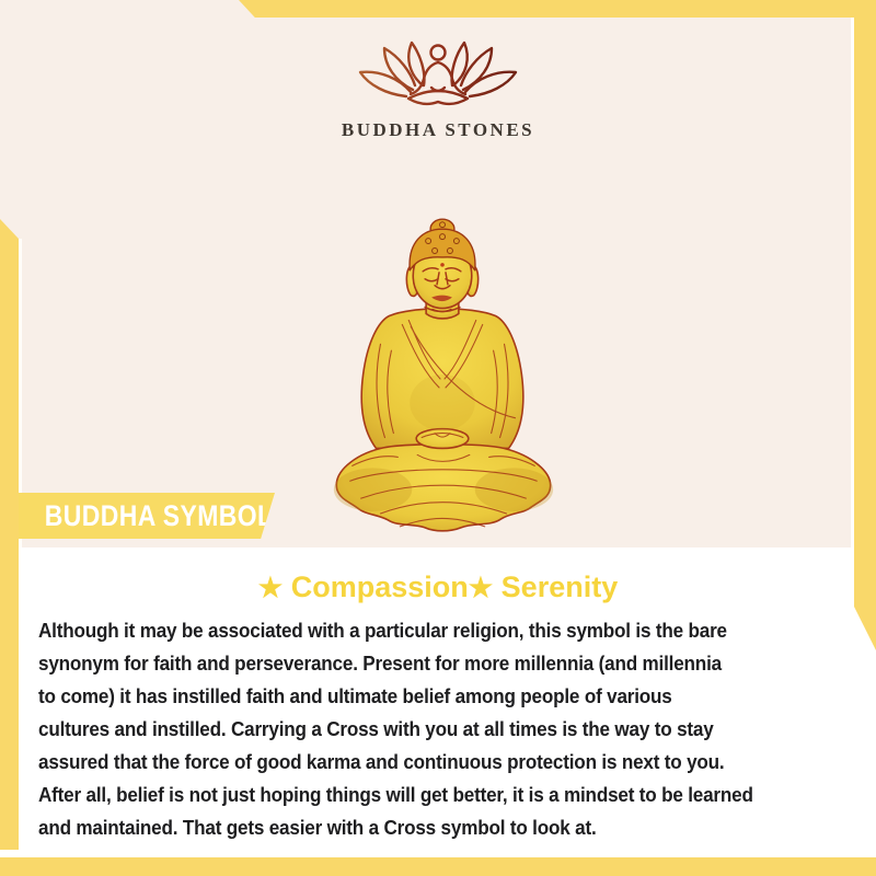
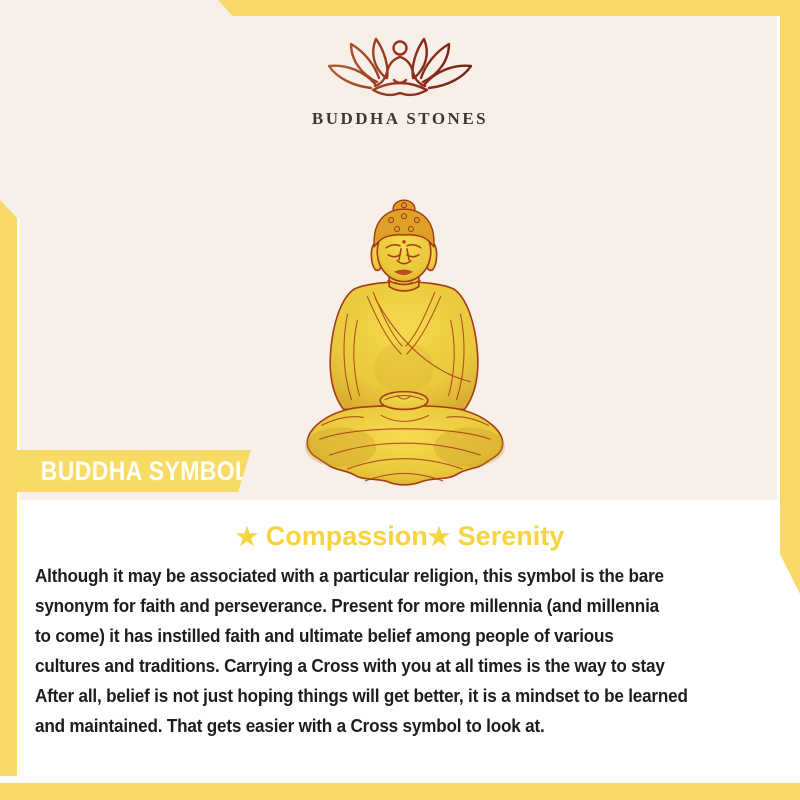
  BUDDHA STONES
  BUDDHA SYMBOL
  ★ Compassion★ Serenity
  Although it may be associated with a particular religion, this symbol is the bare
  synonym for faith and perseverance. Present for more millennia (and millennia
  to come) it has instilled faith and ultimate belief among people of various
- cultures and instilled. Carrying a Cross with you at all times is the way to stay
+ cultures and traditions. Carrying a Cross with you at all times is the way to stay
- assured that the force of good karma and continuous protection is next to you.
  After all, belief is not just hoping things will get better, it is a mindset to be learned
  and maintained. That gets easier with a Cross symbol to look at.
